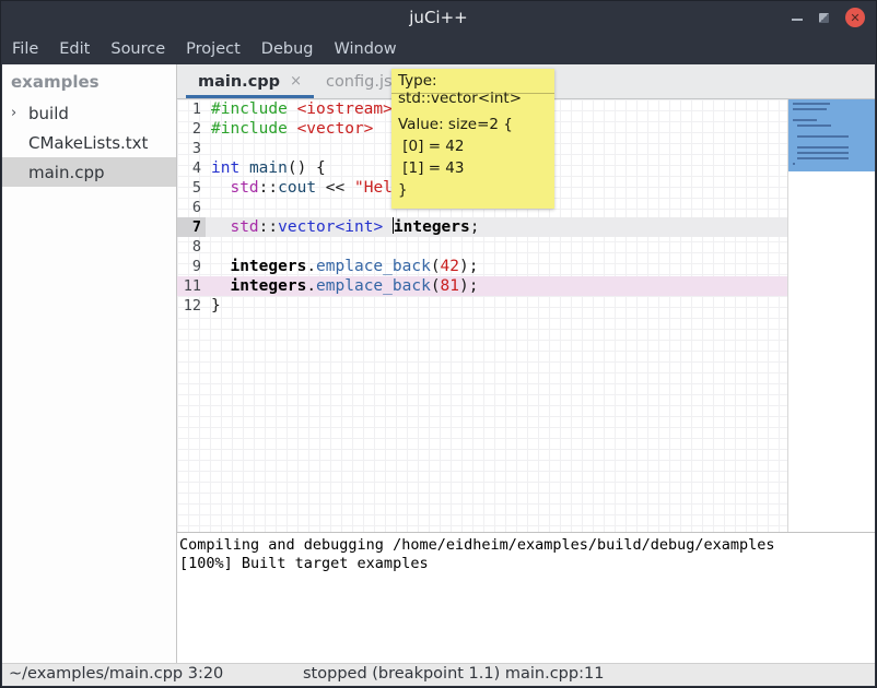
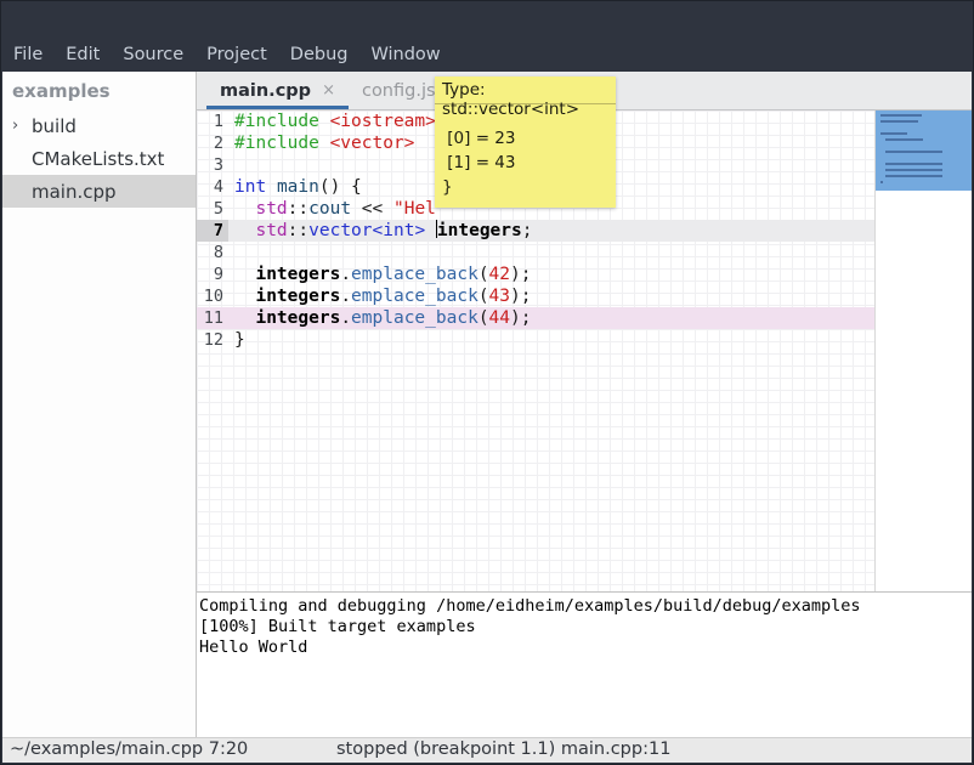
- juCi++
- ✕
  File
  Edit
  Source
  Project
  Debug
  Window
  examples
  ›
  build
  CMakeLists.txt
  main.cpp
  main.cpp
  ×
  config.js
  1
  #include <iostream>
  2
  #include <vector>
  3
  4
  int main() {
  5
  std::cout << "Hel
- 6
  7
  std::vector<int> integers;
  8
  9
  integers.emplace_back(42);
+ 10
+ integers.emplace_back(43);
  11
- integers.emplace_back(81);
+ integers.emplace_back(44);
  12
  }
  Compiling and debugging /home/eidheim/examples/build/debug/examples
  [100%] Built target examples
+ Hello World
- ~/examples/main.cpp 3:20
+ ~/examples/main.cpp 7:20
  stopped (breakpoint 1.1) main.cpp:11
  Type: std::vector<int>
- Value: size=2 {
- [0] = 42
+ [0] = 23
  [1] = 43
  }
